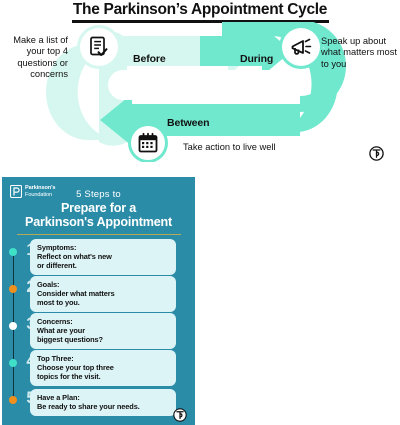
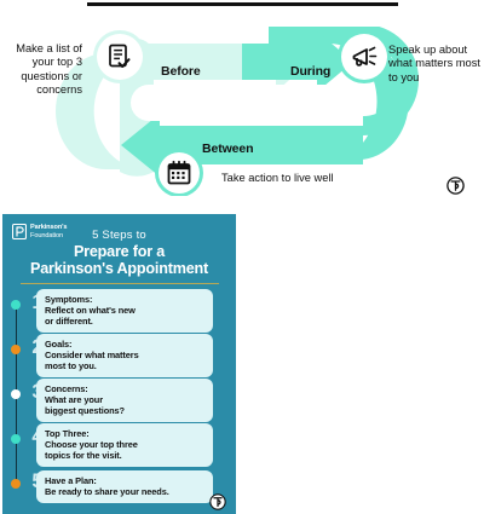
- The Parkinson’s Appointment Cycle
  Before
  During
  Between
- Make a list of your top 4 questions or concerns
+ Make a list of your top 3 questions or concerns
  Speak up about what matters most to you
  Take action to live well
  5 Steps to
  Prepare for a
  Parkinson's Appointment
  Symptoms:
  Reflect on what's new
  or different.
  Goals:
  Consider what matters
  most to you.
  Concerns:
  What are your
  biggest questions?
  Top Three:
  Choose your top three
  topics for the visit.
  Have a Plan:
  Be ready to share your needs.
